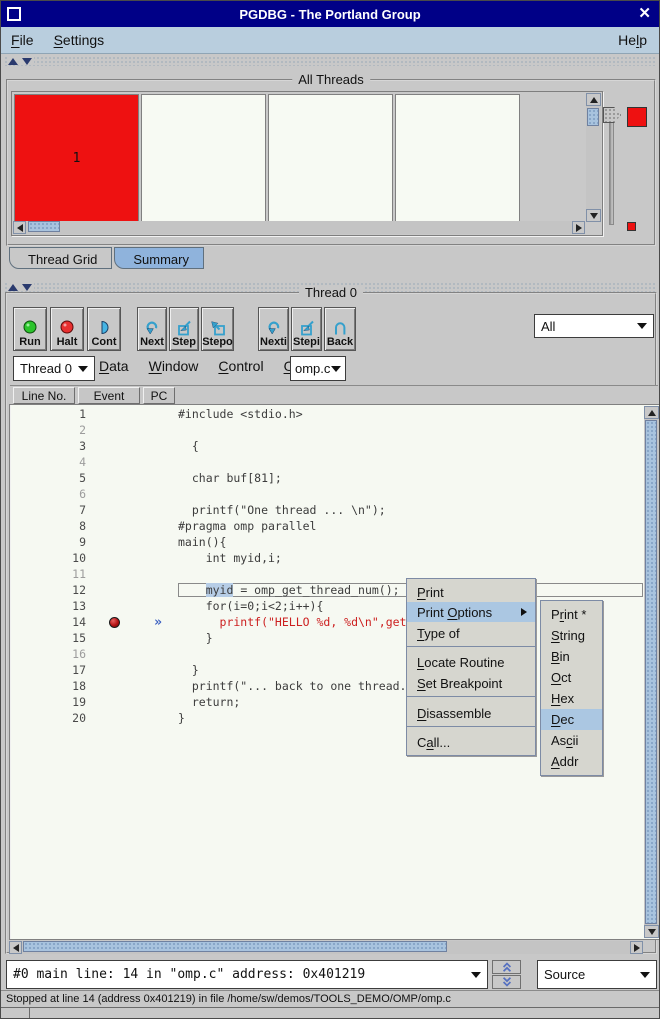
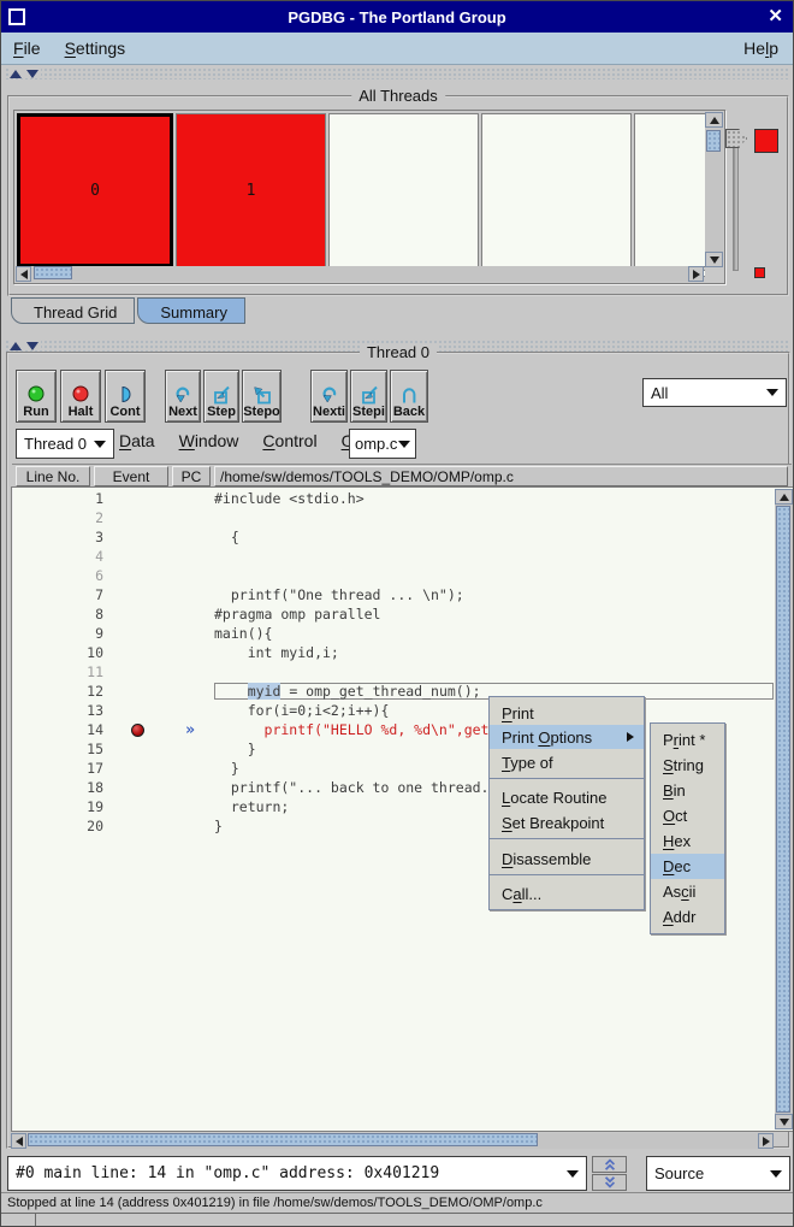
  PGDBG - The Portland Group
  ✕
  File
  Settings
  Help
  All Threads
+ 0
  1
  Thread Grid
  Summary
  Thread 0
  Run
  Halt
  Cont
  Next
  Step
  Stepo
  Nexti
  Stepi
  Back
  All
  Thread 0
  Data
  Window
  Control
  omp.c
  Line No.
  Event
  PC
+ /home/sw/demos/TOOLS_DEMO/OMP/omp.c
  1
  #include <stdio.h>
  2
  3
  {
  4
- 5
- char buf[81];
  6
  7
  printf("One thread ... \n");
  8
  #pragma omp parallel
  9
  main(){
  10
  int myid,i;
  11
  12
  myid = omp_get_thread_num();
  13
  for(i=0;i<2;i++){
  14
  »
  printf("HELLO %d, %d\n",get
  15
  }
- 16
  17
  }
  18
  printf("... back to one thread.
  19
  return;
  20
  }
  Print
  Print Options
  Type of
  Locate Routine
  Set Breakpoint
  Disassemble
  Call...
  Print *
  String
  Bin
  Oct
  Hex
  Dec
  Ascii
  Addr
  #0 main line: 14 in "omp.c" address: 0x401219
  Source
  Stopped at line 14 (address 0x401219) in file /home/sw/demos/TOOLS_DEMO/OMP/omp.c
